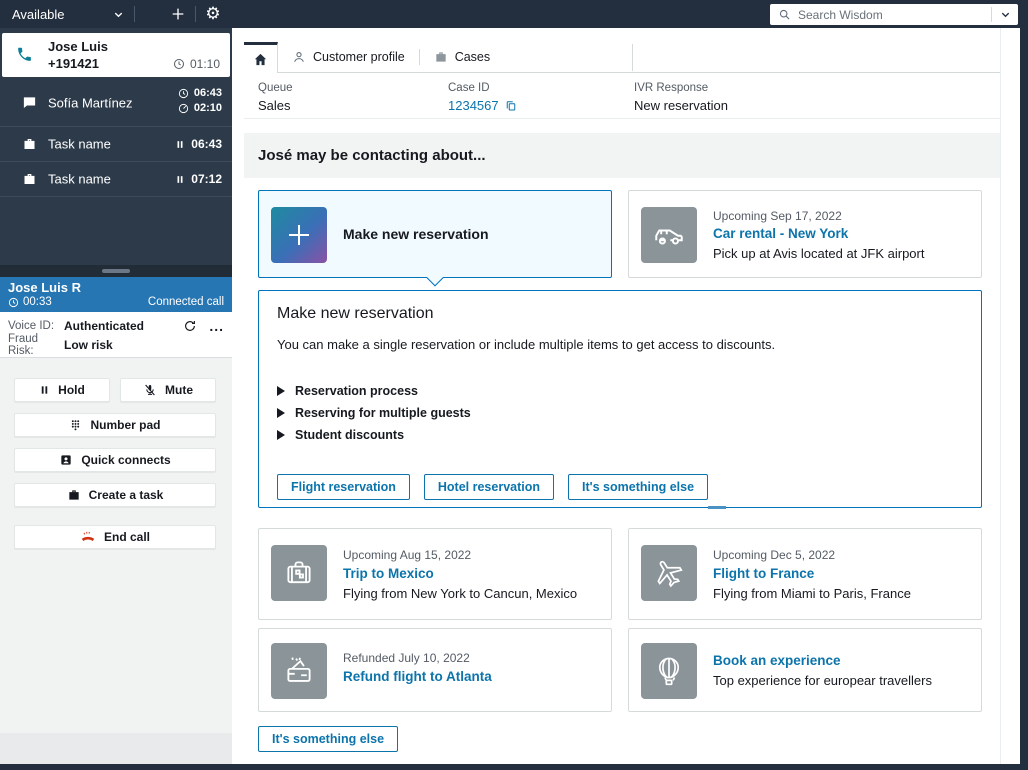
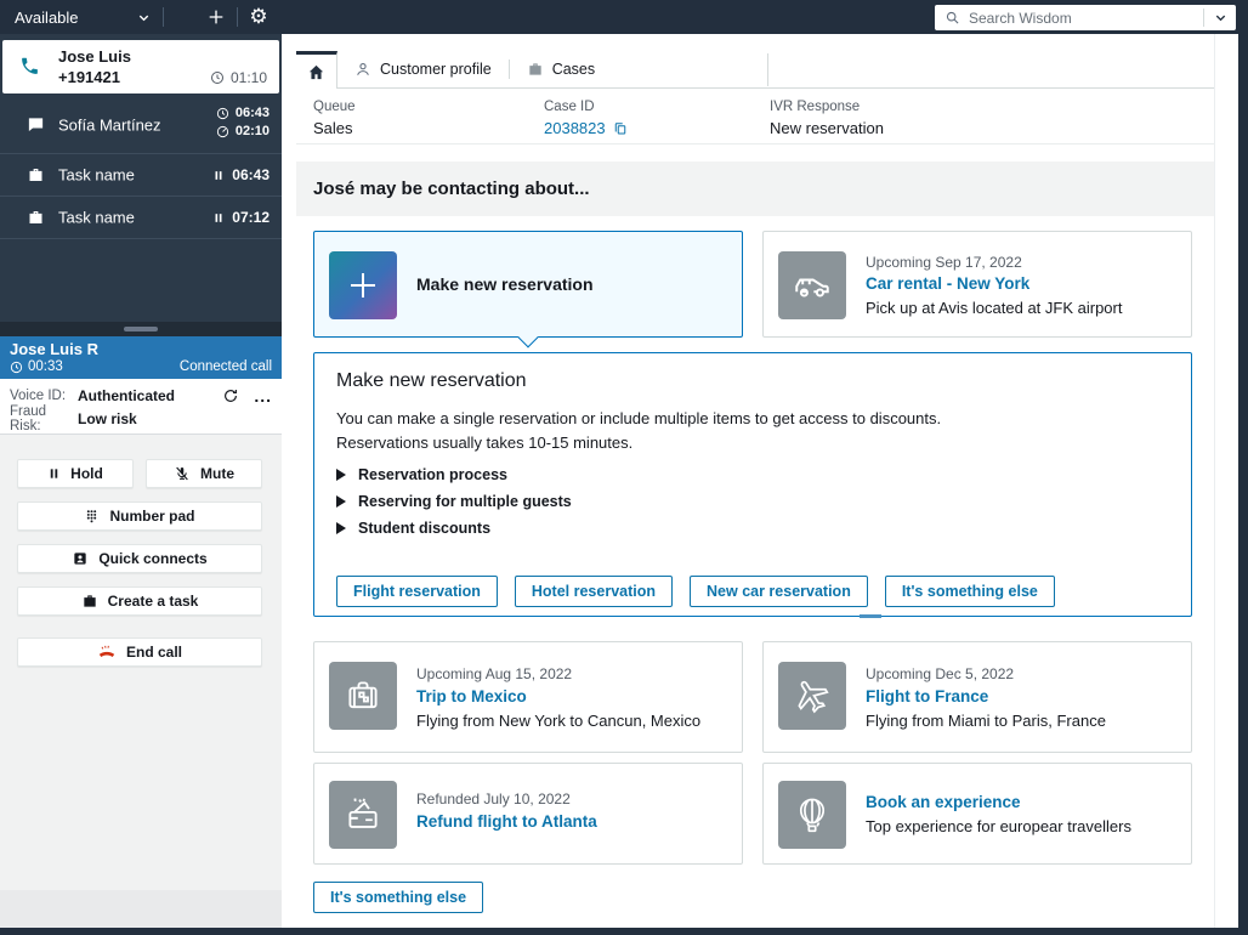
  Available
  ⚙
  Search Wisdom
  Jose Luis
  +191421
  01:10
  Sofía Martínez
  06:43
  02:10
  Task name
  06:43
  Task name
  07:12
  Jose Luis R
  00:33
  Connected call
  Voice ID:
  Authenticated
  ...
  Fraud Risk:
  Low risk
  Hold
  Mute
  Number pad
  Quick connects
  Create a task
  End call
  Customer profile
  Cases
  Queue
  Sales
  Case ID
- 1234567
+ 2038823
  IVR Response
  New reservation
  José may be contacting about...
  Make new reservation
  Upcoming Sep 17, 2022
  Car rental - New York
  Pick up at Avis located at JFK airport
  Make new reservation
  You can make a single reservation or include multiple items to get access to discounts.
+ Reservations usually takes 10-15 minutes.
  Reservation process
  Reserving for multiple guests
  Student discounts
  Flight reservation
  Hotel reservation
+ New car reservation
  It's something else
  Upcoming Aug 15, 2022
  Trip to Mexico
  Flying from New York to Cancun, Mexico
  Upcoming Dec 5, 2022
  Flight to France
  Flying from Miami to Paris, France
  Refunded July 10, 2022
  Refund flight to Atlanta
  Book an experience
  Top experience for europear travellers
  It's something else
